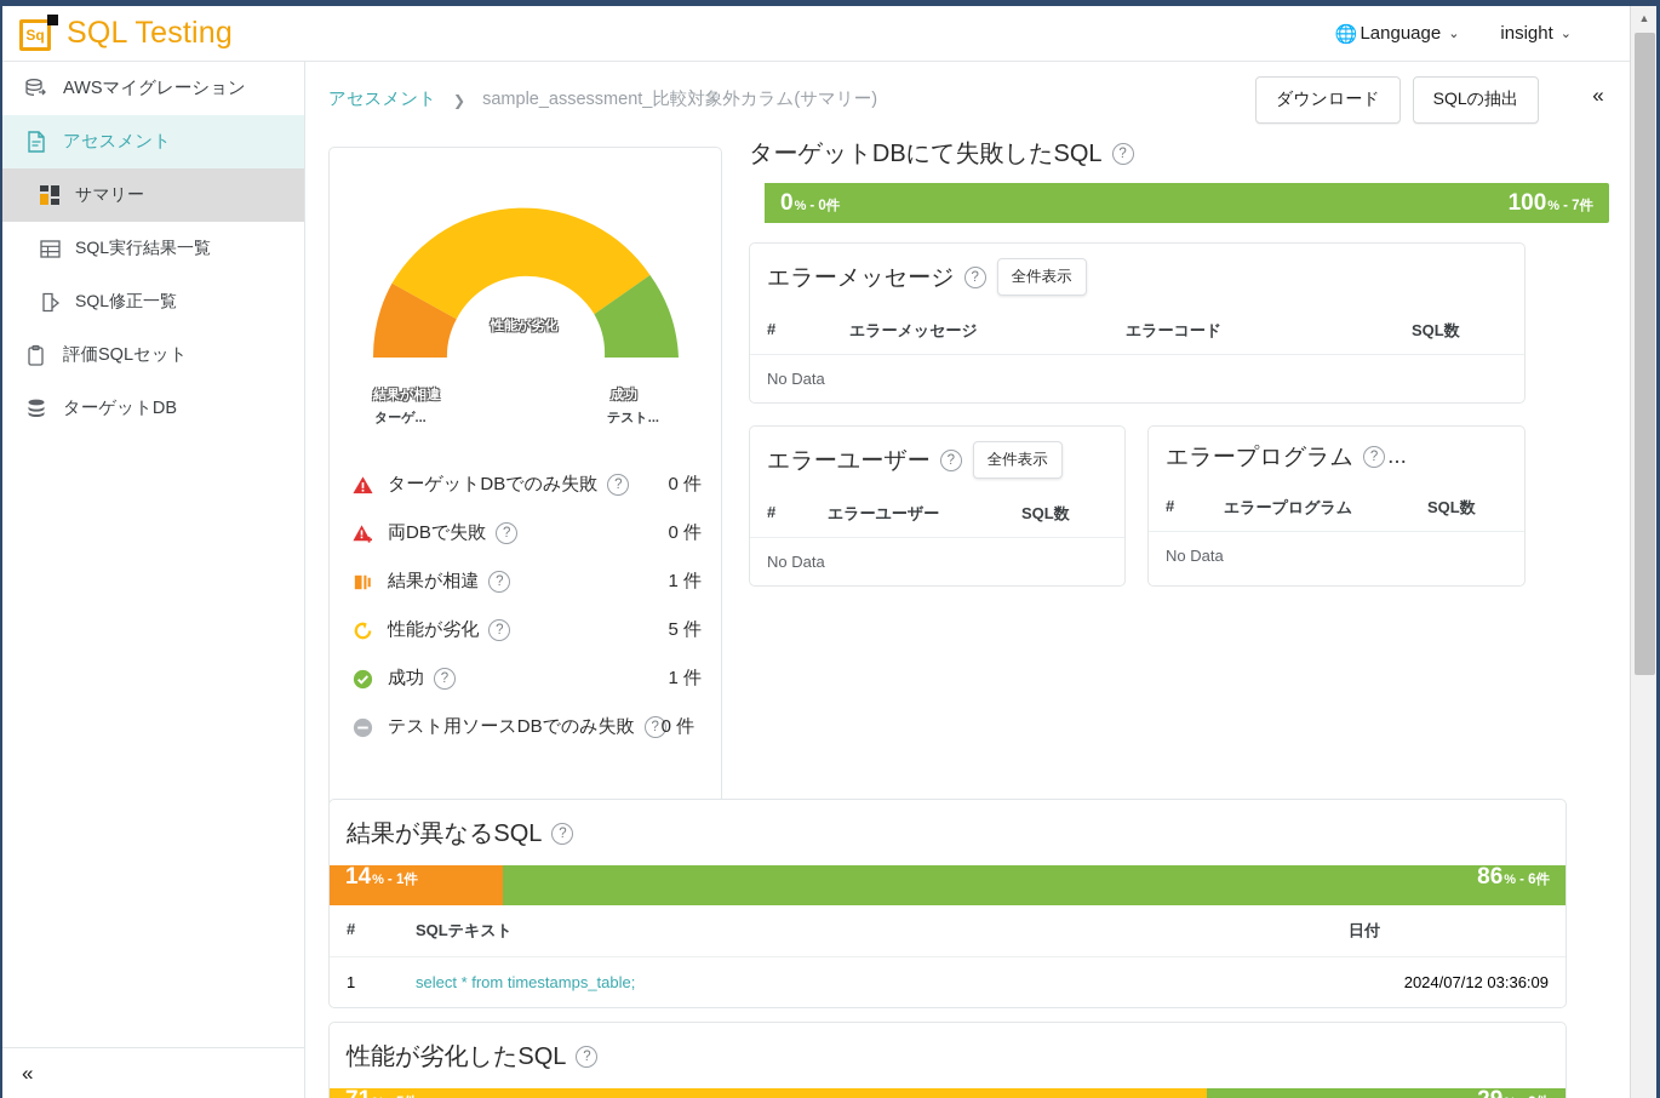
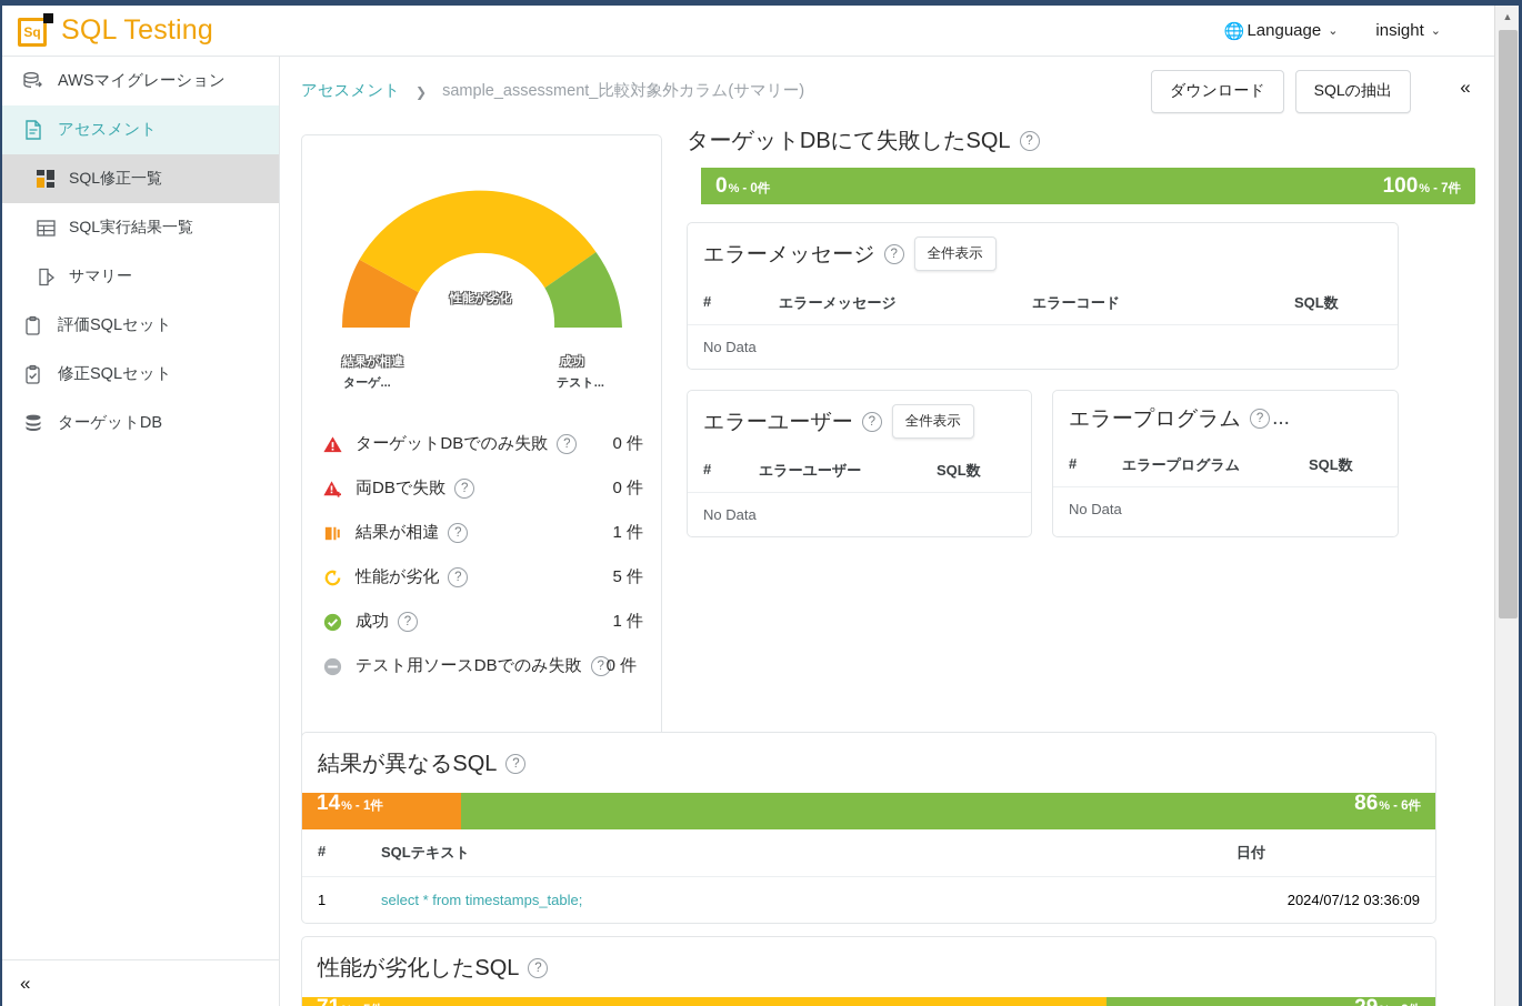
  Sq
  SQL Testing
  🌐
  Language
  ⌄
  insight
  ⌄
  AWSマイグレーション
  アセスメント
- サマリー
+ SQL修正一覧
  SQL実行結果一覧
- SQL修正一覧
+ サマリー
  評価SQLセット
+ 修正SQLセット
  ターゲットDB
  «
  アセスメント
  ❯
  sample_assessment_比較対象外カラム(サマリー)
  ダウンロード
  SQLの抽出
  «
  性能が劣化
  結果が相違
  成功
  ターゲ...
  テスト...
  ターゲットDBでのみ失敗
  ?
  0 件
  両DBで失敗
  ?
  0 件
  結果が相違
  ?
  1 件
  性能が劣化
  ?
  5 件
  成功
  ?
  1 件
  テスト用ソースDBでのみ失敗
  ?
  0 件
  ターゲットDBにて失敗したSQL
  ?
  0
  %
  - 0件
  100
  %
  - 7件
  エラーメッセージ
  ?
  全件表示
  #
  エラーメッセージ
  エラーコード
  SQL数
  No Data
  エラーユーザー
  ?
  全件表示
  #
  エラーユーザー
  SQL数
  No Data
  エラープログラム
  ?
  ...
  #
  エラープログラム
  SQL数
  No Data
  結果が異なるSQL
  ?
  14
  %
  - 1件
  86
  %
  - 6件
  #
  SQLテキスト
  日付
  1
  select * from timestamps_table;
  2024/07/12 03:36:09
  性能が劣化したSQL
  ?
  ▲
